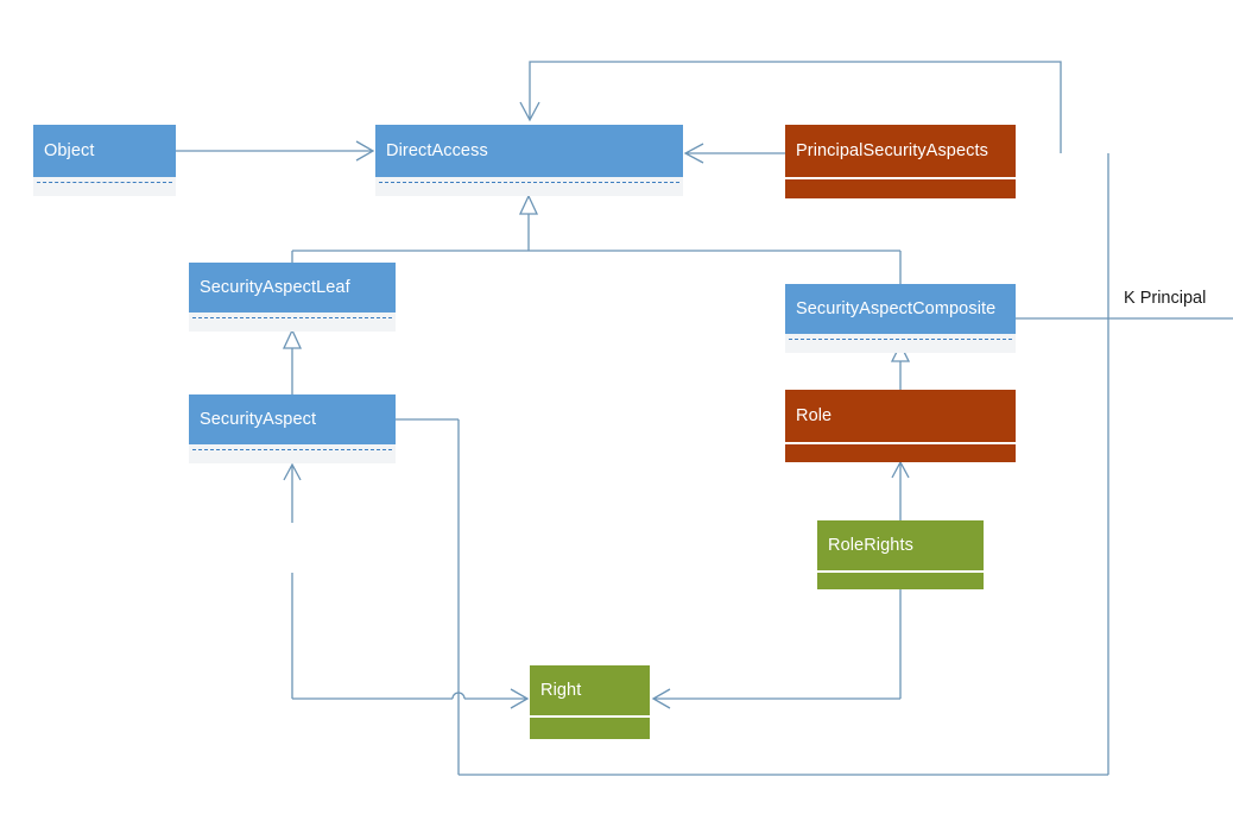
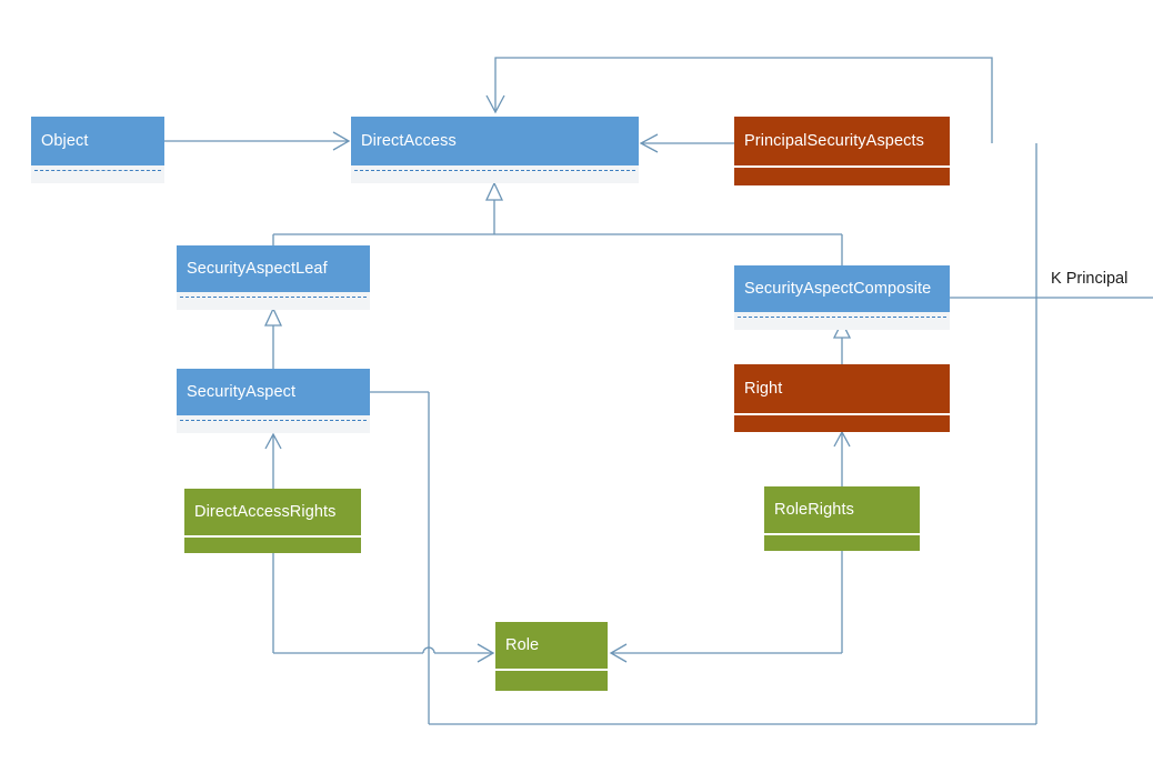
  Object
  DirectAccess
  PrincipalSecurityAspects
  SecurityAspectLeaf
  SecurityAspectComposite
  SecurityAspect
- Role
+ Right
+ DirectAccessRights
  RoleRights
- Right
+ Role
  K Principal
